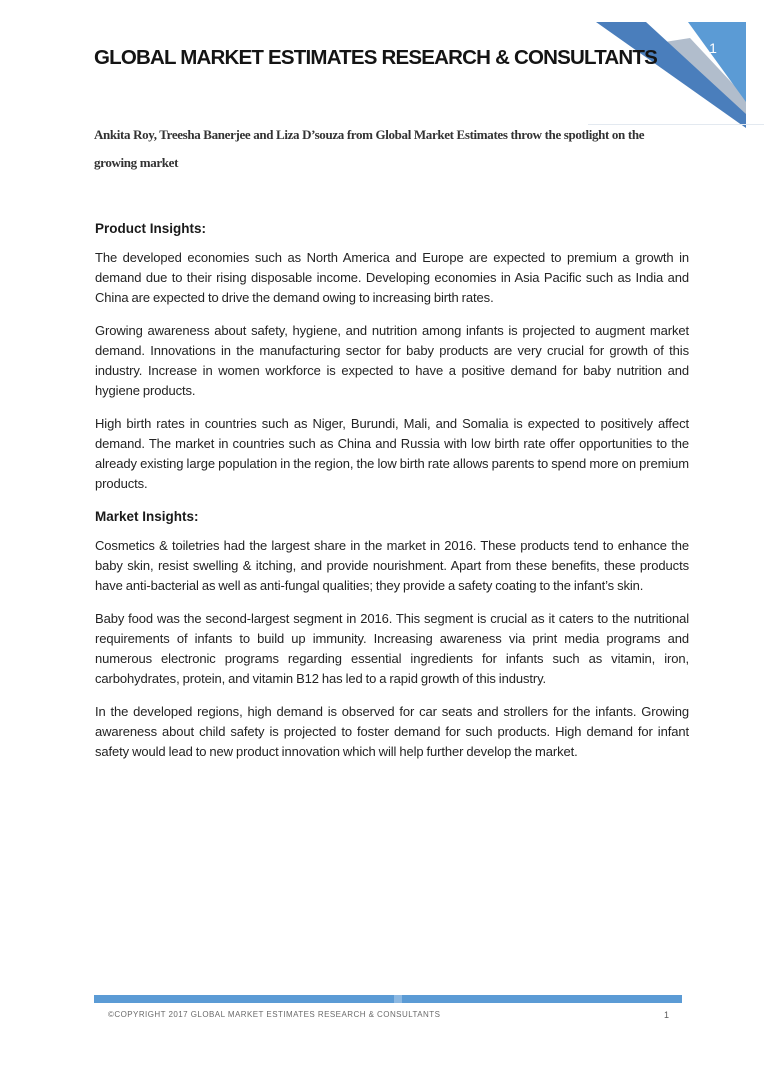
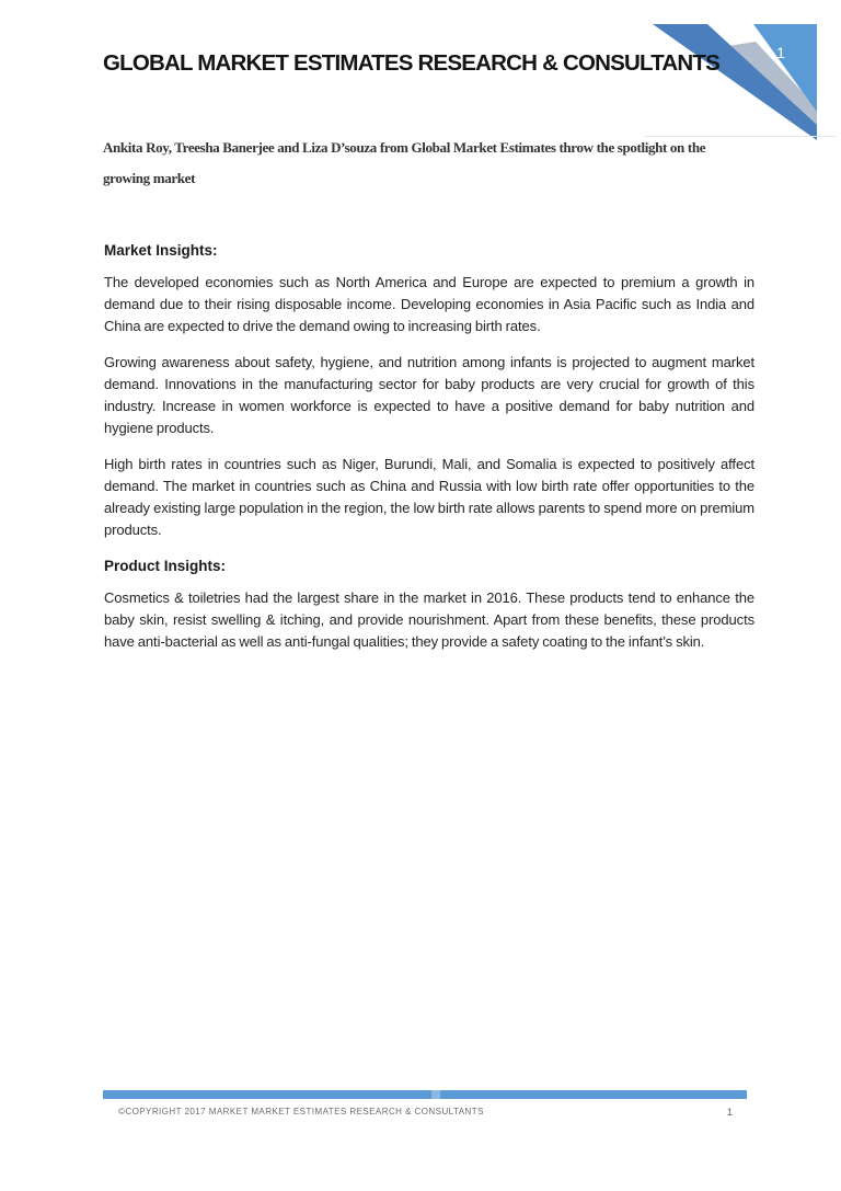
  1
  GLOBAL MARKET ESTIMATES RESEARCH & CONSULTANTS
  Ankita Roy, Treesha Banerjee and Liza D’souza from Global Market Estimates throw the spotlight on the
  growing market
- Product Insights:
+ Market Insights:
  The developed economies such as North America and Europe are expected to premium a growth in demand due to their rising disposable income. Developing economies in Asia Pacific such as India and China are expected to drive the demand owing to increasing birth rates.
  Growing awareness about safety, hygiene, and nutrition among infants is projected to augment market demand. Innovations in the manufacturing sector for baby products are very crucial for growth of this industry. Increase in women workforce is expected to have a positive demand for baby nutrition and hygiene products.
  High birth rates in countries such as Niger, Burundi, Mali, and Somalia is expected to positively affect demand. The market in countries such as China and Russia with low birth rate offer opportunities to the already existing large population in the region, the low birth rate allows parents to spend more on premium products.
- Market Insights:
+ Product Insights:
  Cosmetics & toiletries had the largest share in the market in 2016. These products tend to enhance the baby skin, resist swelling & itching, and provide nourishment. Apart from these benefits, these products have anti-bacterial as well as anti-fungal qualities; they provide a safety coating to the infant’s skin.
- Baby food was the second-largest segment in 2016. This segment is crucial as it caters to the nutritional requirements of infants to build up immunity. Increasing awareness via print media programs and numerous electronic programs regarding essential ingredients for infants such as vitamin, iron, carbohydrates, protein, and vitamin B12 has led to a rapid growth of this industry.
- In the developed regions, high demand is observed for car seats and strollers for the infants. Growing awareness about child safety is projected to foster demand for such products. High demand for infant safety would lead to new product innovation which will help further develop the market.
- ©COPYRIGHT 2017 GLOBAL MARKET ESTIMATES RESEARCH & CONSULTANTS
+ ©COPYRIGHT 2017 MARKET MARKET ESTIMATES RESEARCH & CONSULTANTS
  1
